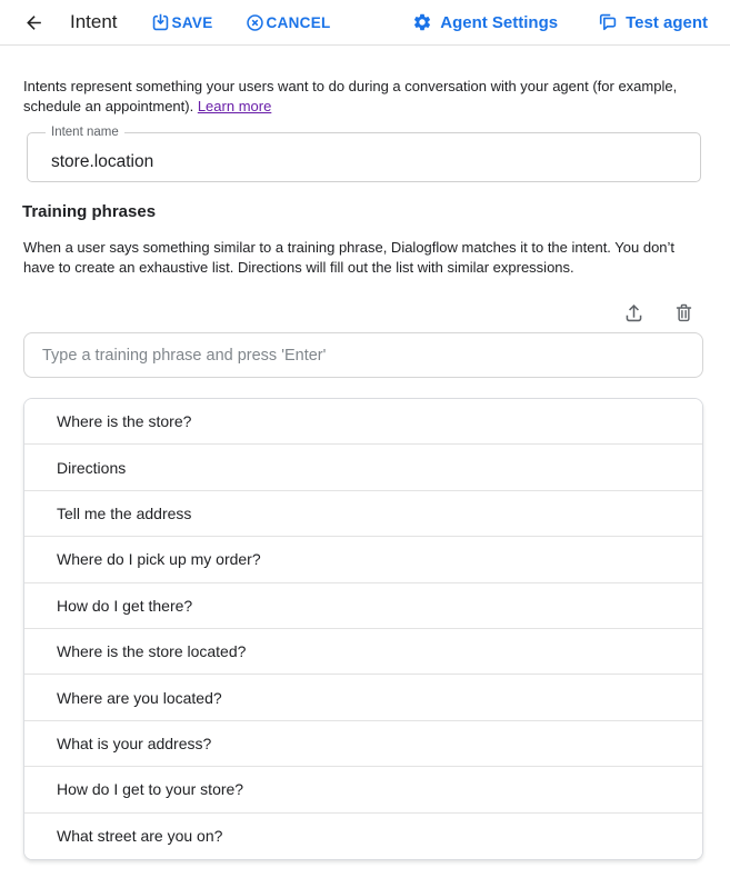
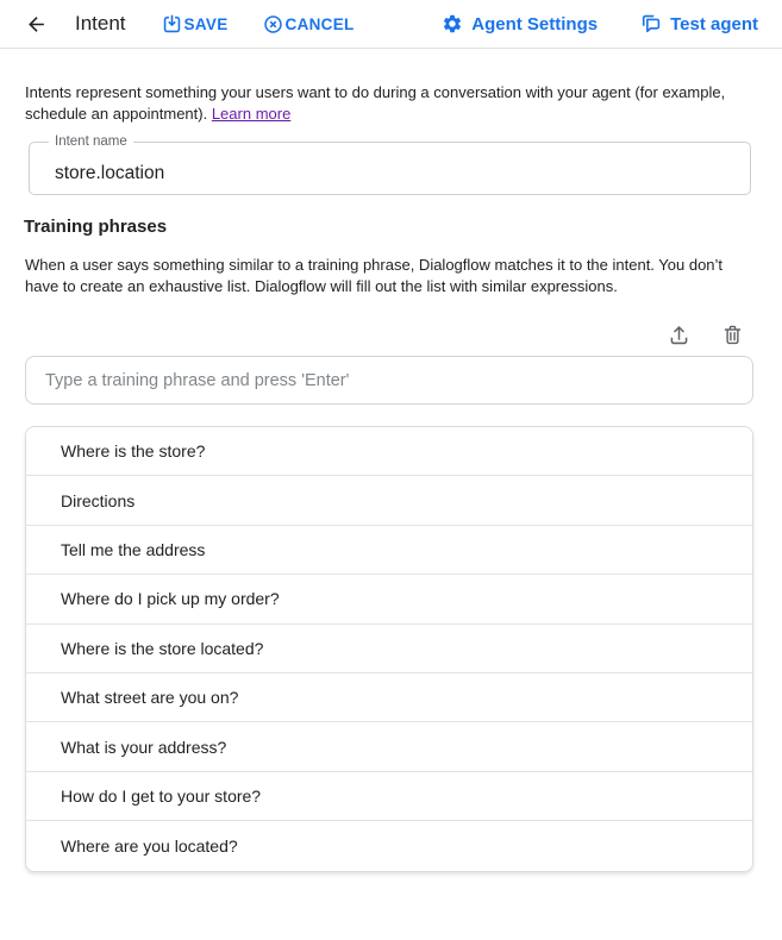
  Intent
  SAVE
  CANCEL
  Agent Settings
  Test agent
  Intents represent something your users want to do during a conversation with your agent (for example, schedule an appointment). Learn more
  Intent name
  store.location
  Training phrases
- When a user says something similar to a training phrase, Dialogflow matches it to the intent. You don’t have to create an exhaustive list. Directions will fill out the list with similar expressions.
+ When a user says something similar to a training phrase, Dialogflow matches it to the intent. You don’t have to create an exhaustive list. Dialogflow will fill out the list with similar expressions.
  Type a training phrase and press 'Enter'
  Where is the store?
  Directions
  Tell me the address
  Where do I pick up my order?
- How do I get there?
  Where is the store located?
- Where are you located?
+ What street are you on?
  What is your address?
  How do I get to your store?
- What street are you on?
+ Where are you located?
